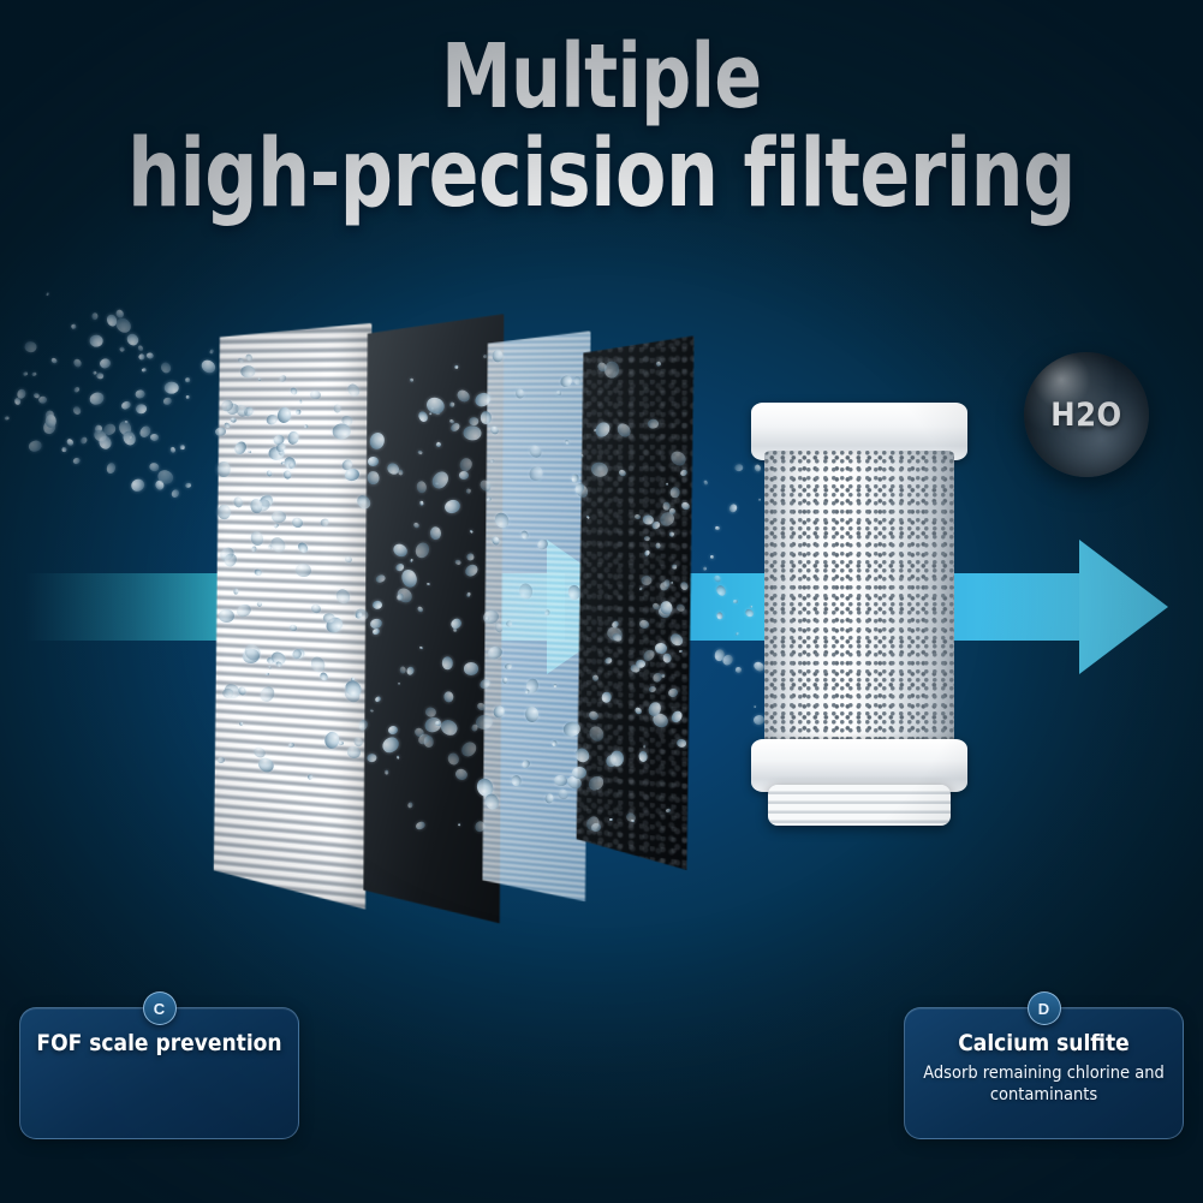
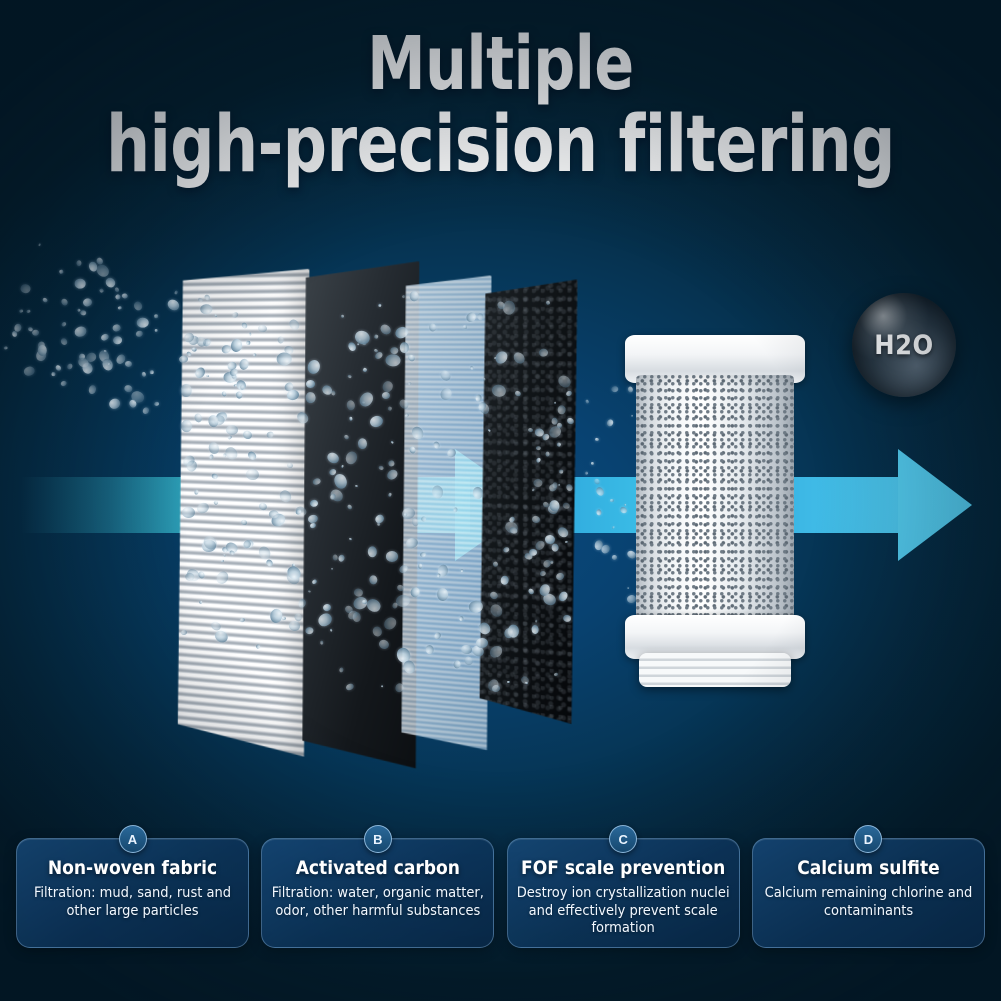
+ A
+ Non-woven fabric
+ Filtration: mud, sand, rust and other large particles
+ B
+ Activated carbon
+ Filtration: water, organic matter, odor, other harmful substances
  C
  FOF scale prevention
+ Destroy ion crystallization nuclei and effectively prevent scale formation
  D
  Calcium sulfite
- Adsorb remaining chlorine and contaminants
+ Calcium remaining chlorine and contaminants
